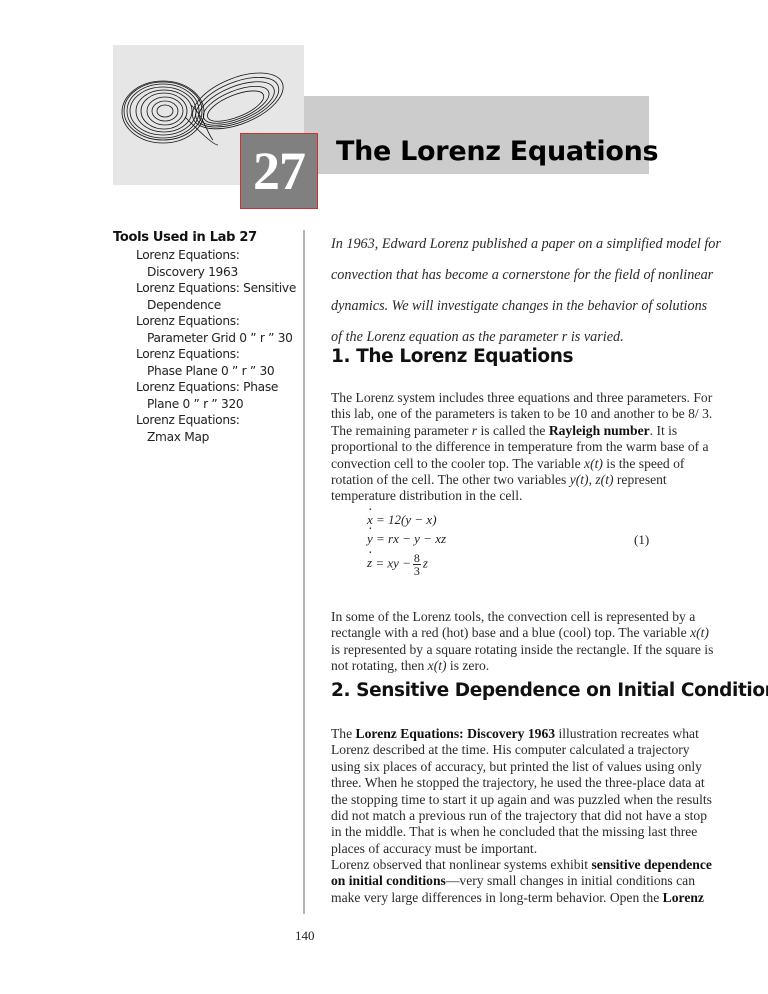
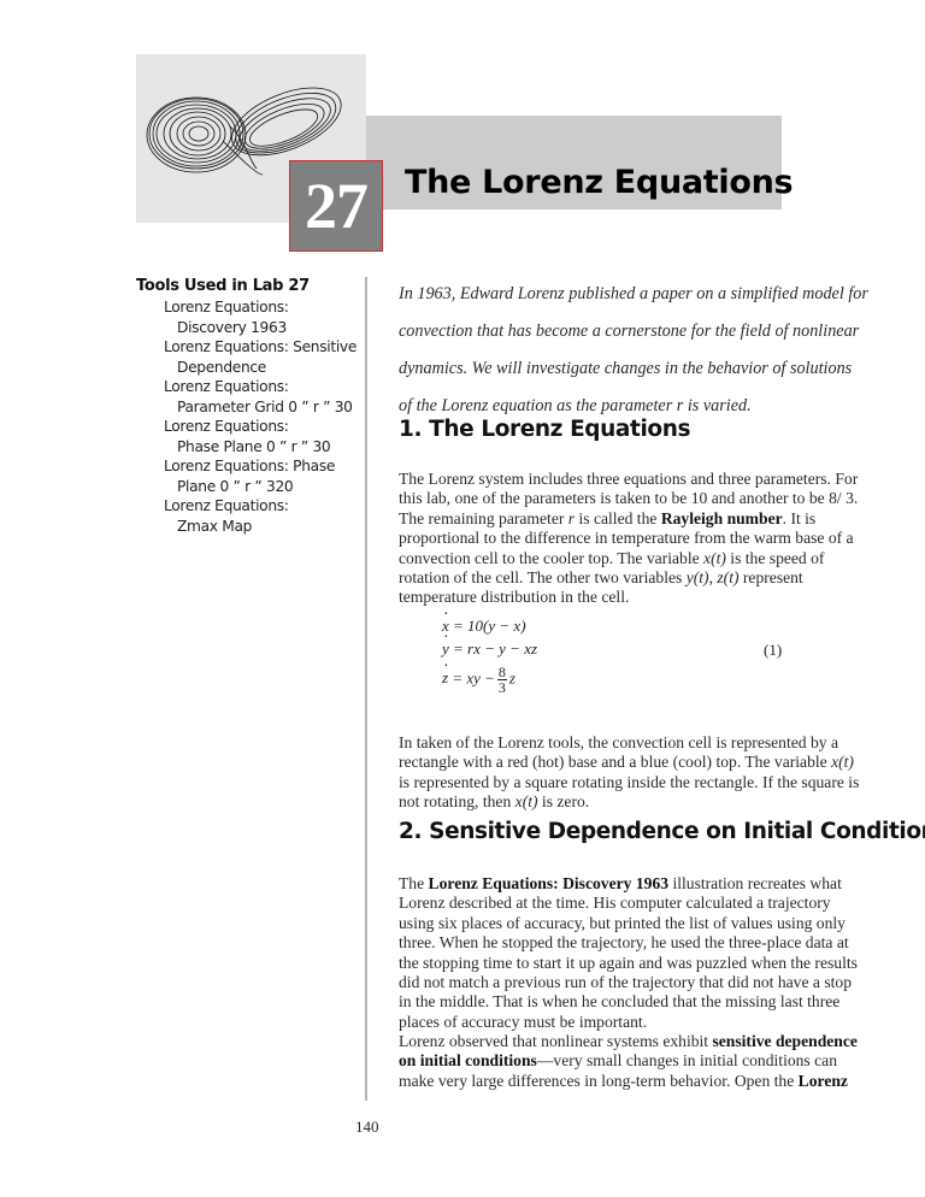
  27
  The Lorenz Equations
  Tools Used in Lab 27
  Lorenz Equations:
  Discovery 1963
  Lorenz Equations: Sensitive
  Dependence
  Lorenz Equations:
  Parameter Grid 0 ” r ” 30
  Lorenz Equations:
  Phase Plane 0 ” r ” 30
  Lorenz Equations: Phase
  Plane 0 ” r ” 320
  Lorenz Equations:
  Zmax Map
  In 1963, Edward Lorenz published a paper on a simplified model for convection that has become a cornerstone for the field of nonlinear dynamics. We will investigate changes in the behavior of solutions of the Lorenz equation as the parameter r is varied.
  1. The Lorenz Equations
  The Lorenz system includes three equations and three parameters. For this lab, one of the parameters is taken to be 10 and another to be 8/ 3. The remaining parameter r is called the Rayleigh number. It is proportional to the difference in temperature from the warm base of a convection cell to the cooler top. The variable x(t) is the speed of rotation of the cell. The other two variables y(t), z(t) represent temperature distribution in the cell.
- x = 12(y − x)
+ x = 10(y − x)
  y = rx − y − xz
  z = xy −
  8
  3
  z
  (1)
- In some of the Lorenz tools, the convection cell is represented by a rectangle with a red (hot) base and a blue (cool) top. The variable x(t) is represented by a square rotating inside the rectangle. If the square is not rotating, then x(t) is zero.
+ In taken of the Lorenz tools, the convection cell is represented by a rectangle with a red (hot) base and a blue (cool) top. The variable x(t) is represented by a square rotating inside the rectangle. If the square is not rotating, then x(t) is zero.
  2. Sensitive Dependence on Initial Conditio
  The Lorenz Equations: Discovery 1963 illustration recreates what Lorenz described at the time. His computer calculated a trajectory using six places of accuracy, but printed the list of values using only three. When he stopped the trajectory, he used the three-place data at the stopping time to start it up again and was puzzled when the results did not match a previous run of the trajectory that did not have a stop in the middle. That is when he concluded that the missing last three places of accuracy must be important.
  Lorenz observed that nonlinear systems exhibit sensitive dependence on initial conditions—very small changes in initial conditions can make very large differences in long-term behavior. Open the Lorenz
  140
